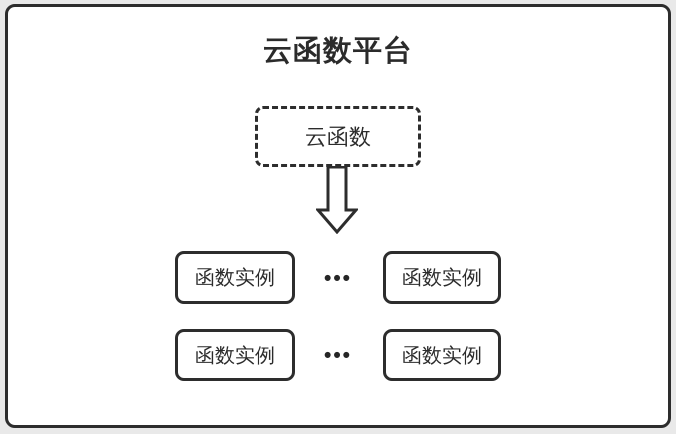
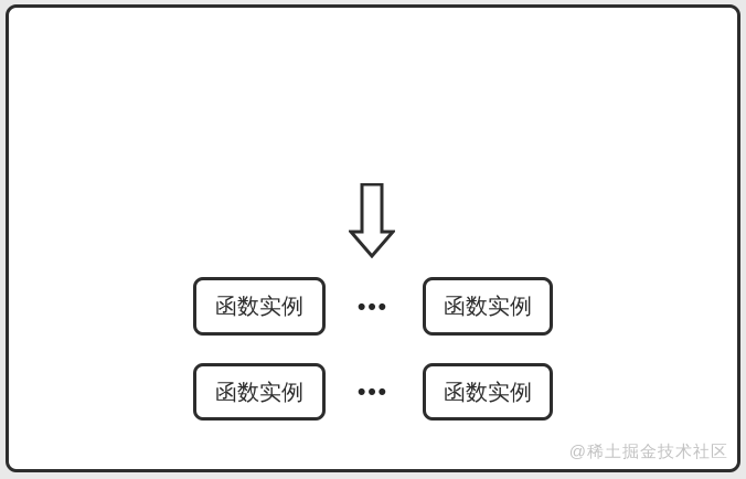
- 云函数平台
- 云函数
  函数实例
  •••
  函数实例
  函数实例
  •••
  函数实例
+ @稀土掘金技术社区
